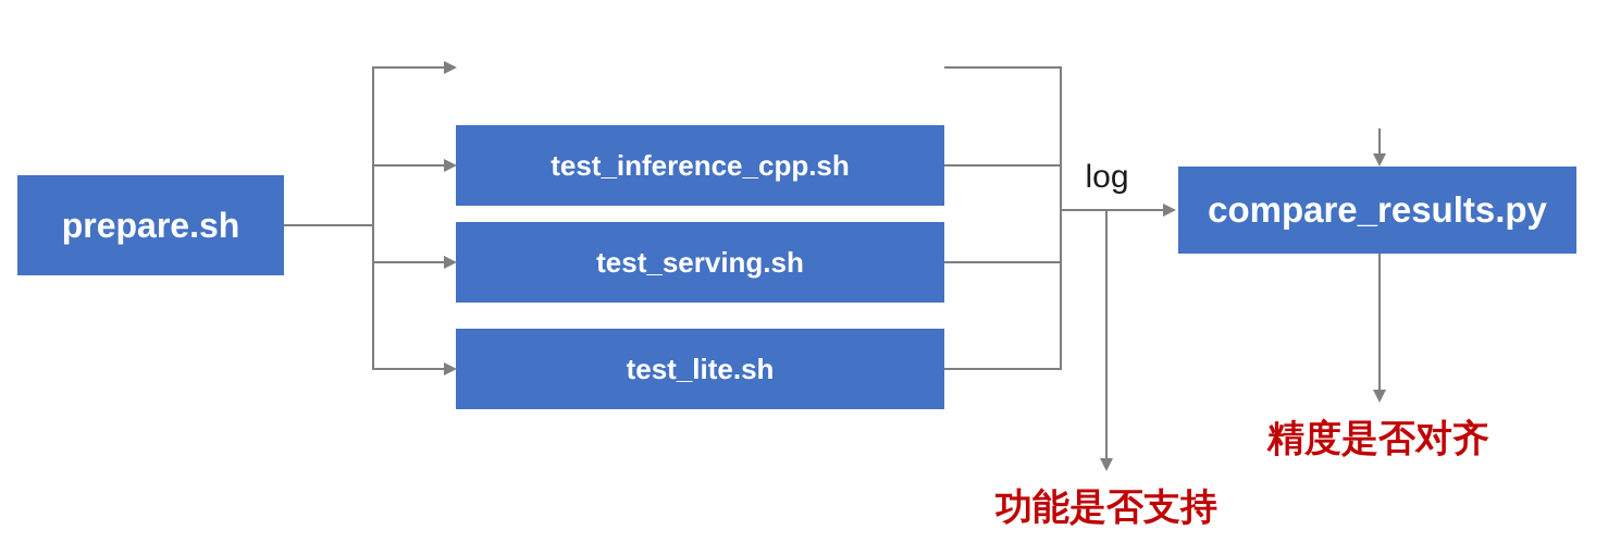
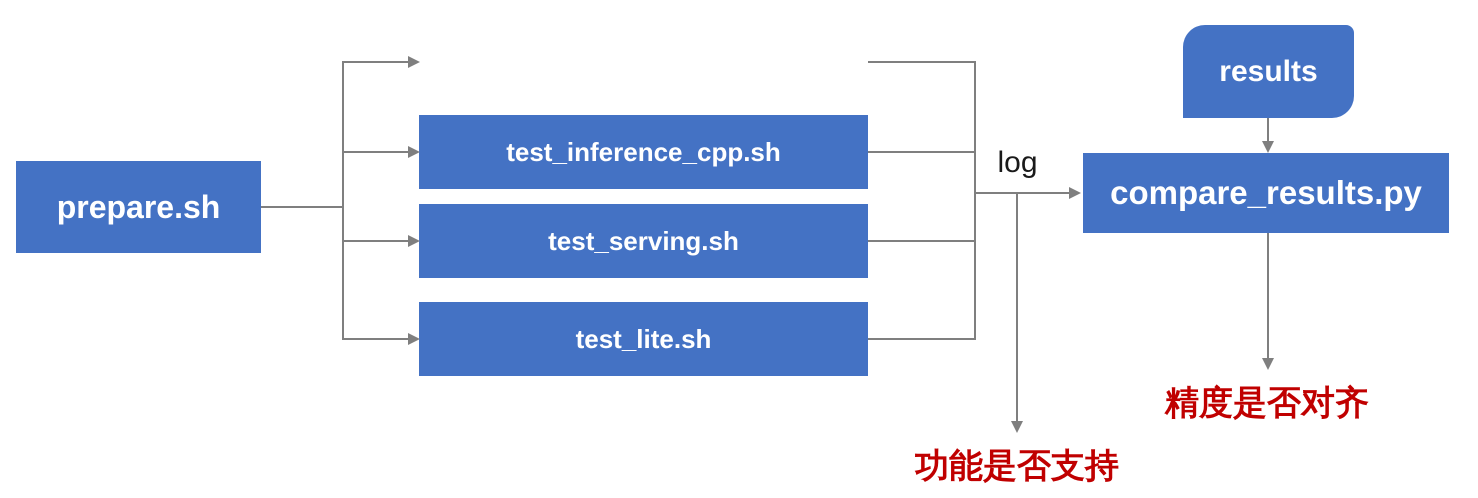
  prepare.sh
  test_inference_cpp.sh
  test_serving.sh
  test_lite.sh
  compare_results.py
+ results
  log
  功能是否支持
  精度是否对齐
